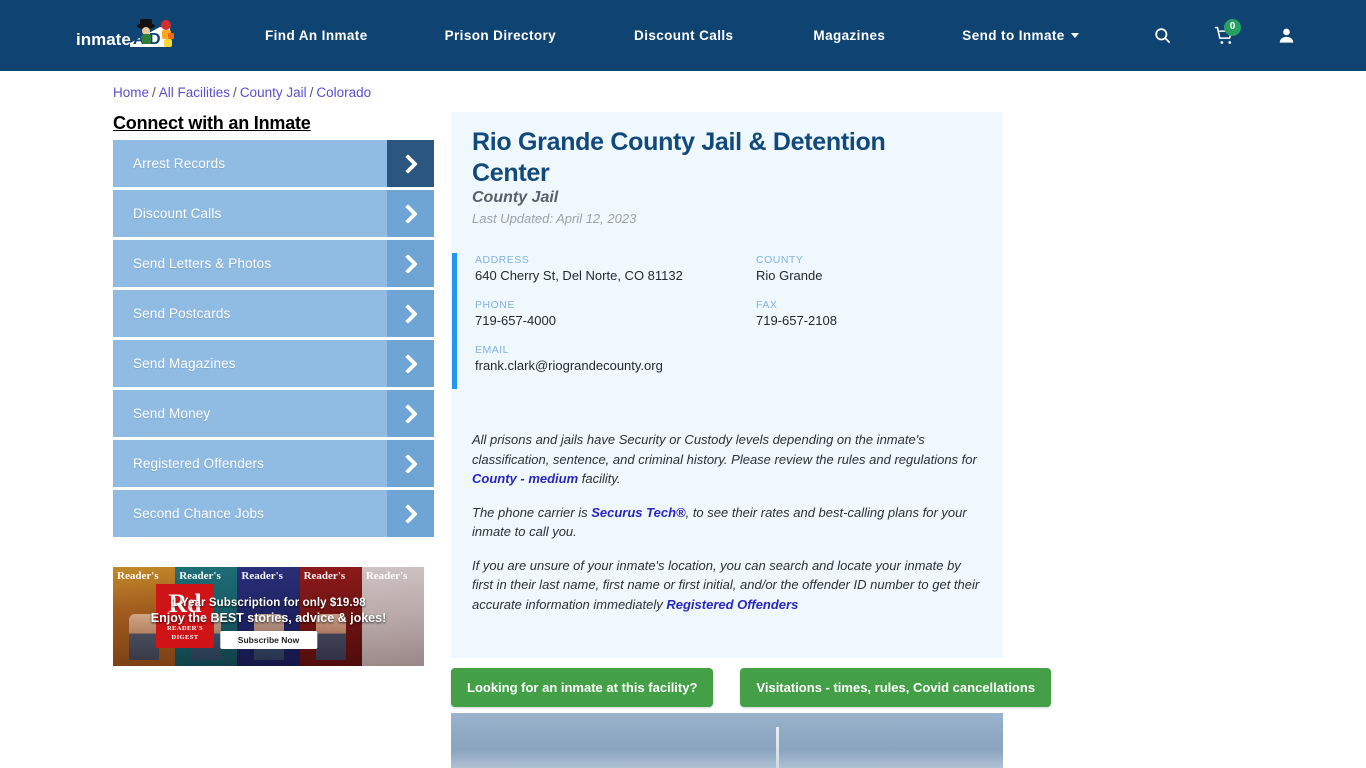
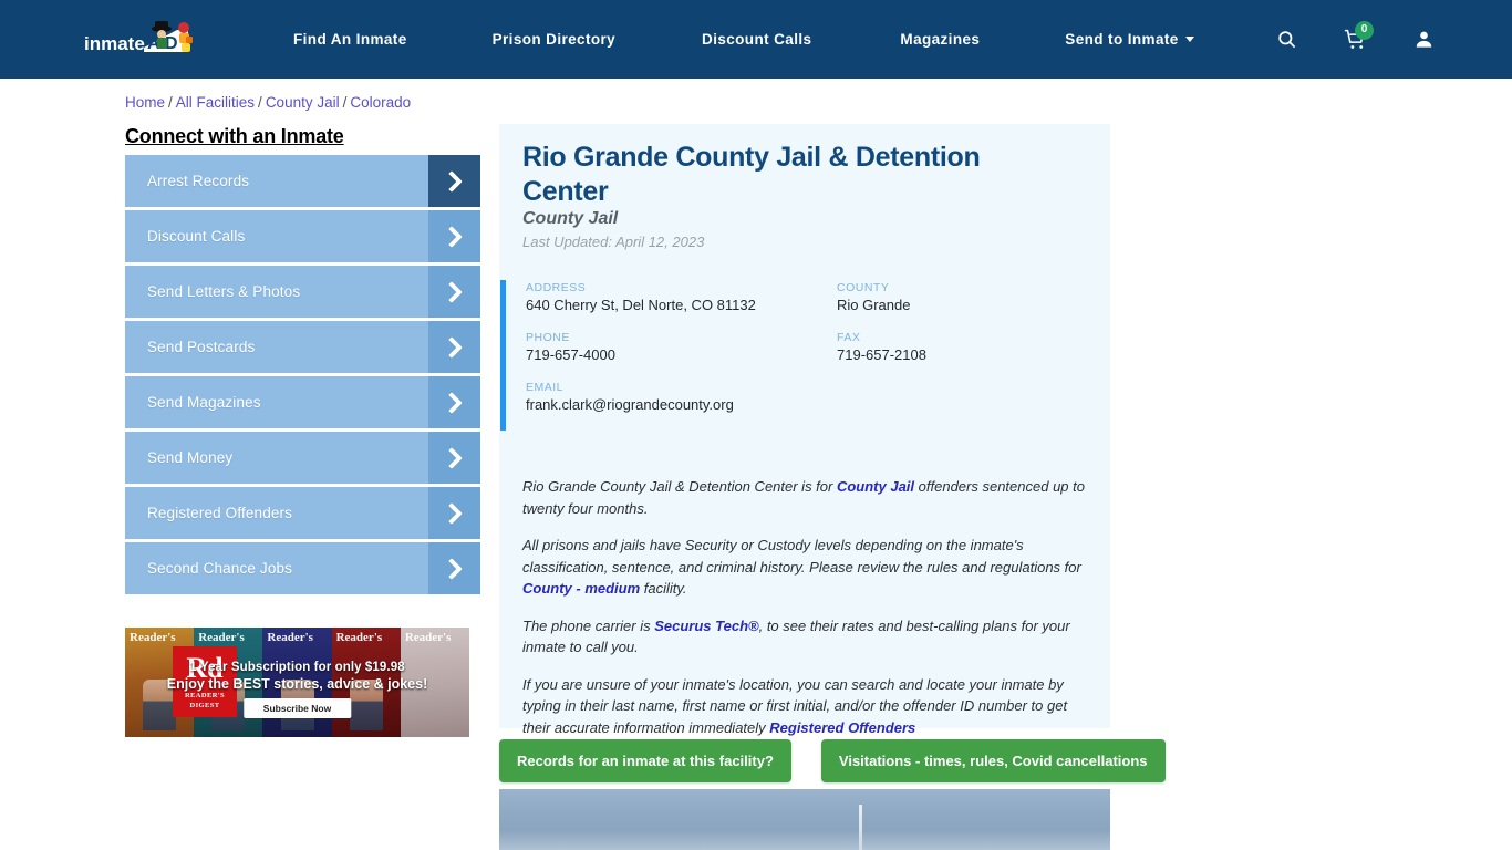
  inmate
  Find An Inmate
  Prison Directory
  Discount Calls
  Magazines
  Send to Inmate
  0
  Home / All Facilities / County Jail / Colorado
  Connect with an Inmate
  Arrest Records
  Discount Calls
  Send Letters & Photos
  Send Postcards
  Send Magazines
  Send Money
  Registered Offenders
  Second Chance Jobs
  Reader's
  Reader's
  Reader's
  Reader's
  Reader's
  Rd
  1 Year Subscription for only $19.98
  Enjoy the BEST stories, advice & jokes!
  Subscribe Now
  Rio Grande County Jail & Detention Center
  County Jail
  Last Updated: April 12, 2023
  ADDRESS
  640 Cherry St, Del Norte, CO 81132
  PHONE
  719-657-4000
  EMAIL
  frank.clark@riograndecounty.org
  COUNTY
  Rio Grande
  FAX
  719-657-2108
+ Rio Grande County Jail & Detention Center is for County Jail offenders sentenced up to twenty four months.
  All prisons and jails have Security or Custody levels depending on the inmate's classification, sentence, and criminal history. Please review the rules and regulations for County - medium facility.
  The phone carrier is Securus Tech®, to see their rates and best-calling plans for your inmate to call you.
- If you are unsure of your inmate's location, you can search and locate your inmate by first in their last name, first name or first initial, and/or the offender ID number to get their accurate information immediately Registered Offenders
+ If you are unsure of your inmate's location, you can search and locate your inmate by typing in their last name, first name or first initial, and/or the offender ID number to get their accurate information immediately Registered Offenders
- Looking for an inmate at this facility?
+ Records for an inmate at this facility?
  Visitations - times, rules, Covid cancellations
